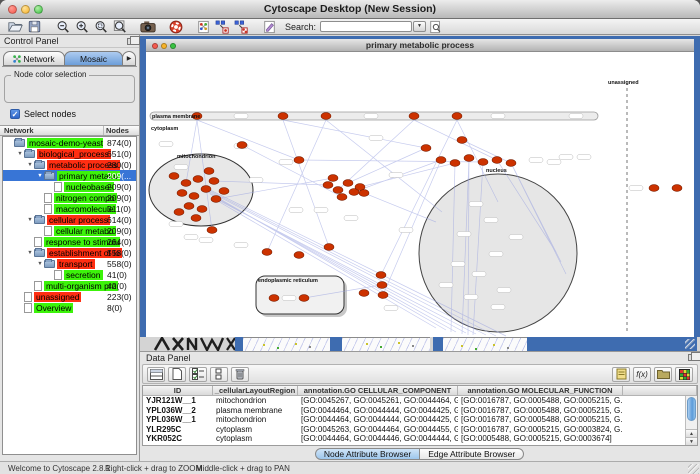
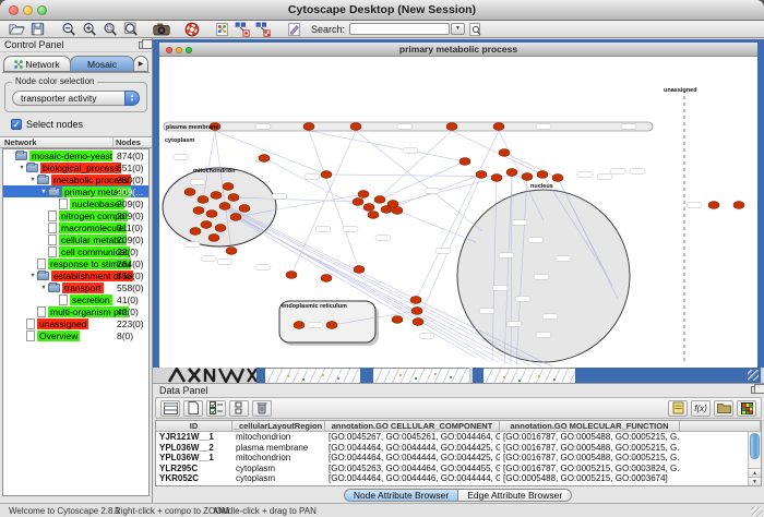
  Cytoscape Desktop (New Session)
  Search:
  Control Panel
  Network
  Mosaic
  Node color selection
+ transporter activity
  ✓
  Select nodes
  Network
  Nodes
  mosaic-demo-yeast
  874(0)
  biological_process
  651(0)
  metabolic process
  280(0)
  primary metabo
  209(...
  nucleobase-
  209(0)
  nitrogen compo
  209(0)
  macromolecule
  311(0)
- cellular process
- 614(0)
  cellular metabo
  209(0)
+ cell communicat
+ 22(0)
  response to stimulu
  264(0)
  establishment of lo
  558(0)
  transport
  558(0)
  secretion
  41(0)
  multi-organism pro
  42(0)
  unassigned
  223(0)
  Overview
  8(0)
  primary metabolic process
  Data Panel
  f(x)
  ID
  _cellularLayoutRegion
  annotation.GO CELLULAR_COMPONENT
  annotation.GO MOLECULAR_FUNCTION
  YJR121W__1
  mitochondrion
  [GO:0045267, GO:0045261, GO:0044464, G
  [GO:0016787, GO:0005488, GO:0005215, G.
  YPL036W__2
  plasma membrane
  [GO:0044464, GO:0044444, GO:0044425, G
  [GO:0016787, GO:0005488, GO:0005215, G.
  YPL036W__1
  mitochondrion
  [GO:0044464, GO:0044444, GO:0044425, G
  [GO:0016787, GO:0005488, GO:0005215, G.
  YLR295C
  cytoplasm
  [GO:0045263, GO:0044464, GO:0044455, G
  [GO:0016787, GO:0005215, GO:0003824, G.
  YKR052C
  cytoplasm
  [GO:0044464, GO:0044446, GO:0044444, G
  [GO:0005488, GO:0005215, GO:0003674]
  Node Attribute Browser
  Edge Attribute Browser
  Welcome to Cytoscape 2.8.1
- Right-click + drag to ZOOM
+ Right-click + compo to ZOOM
  Middle-click + drag to PAN
